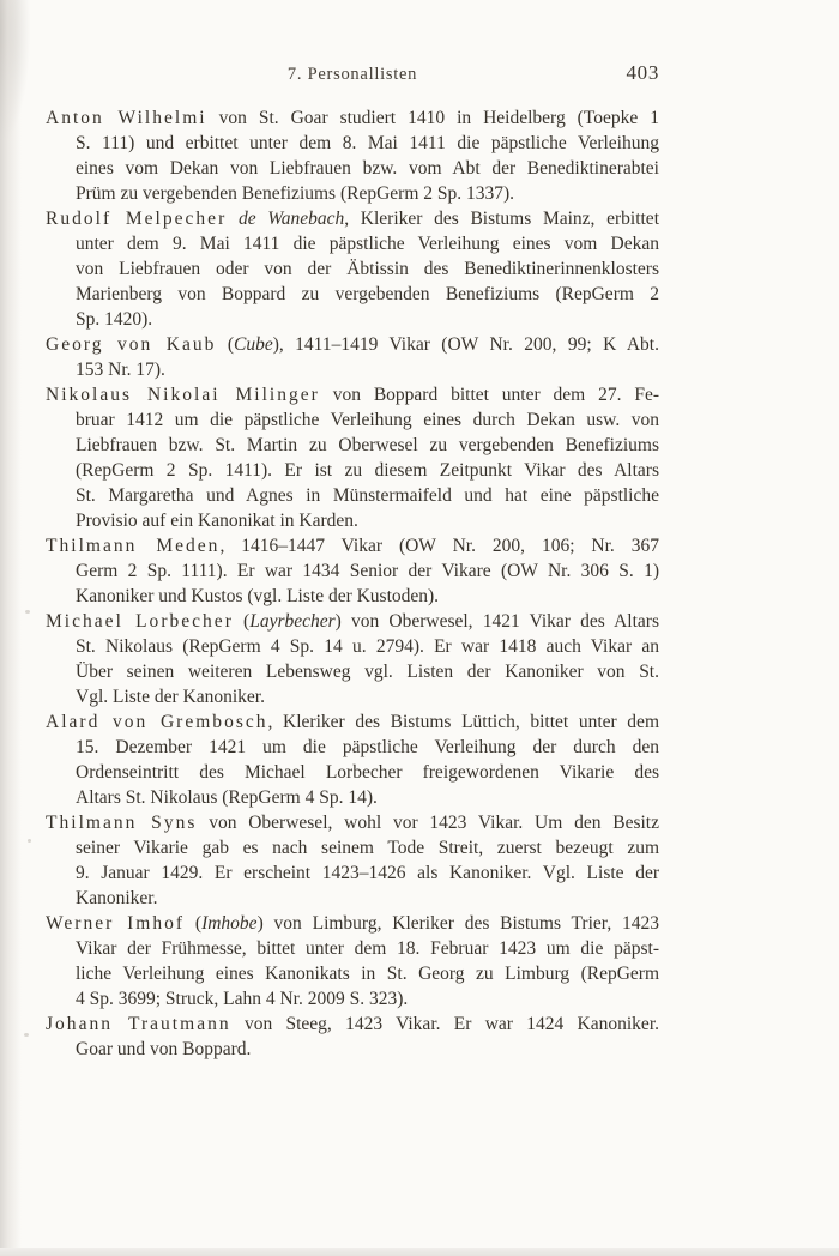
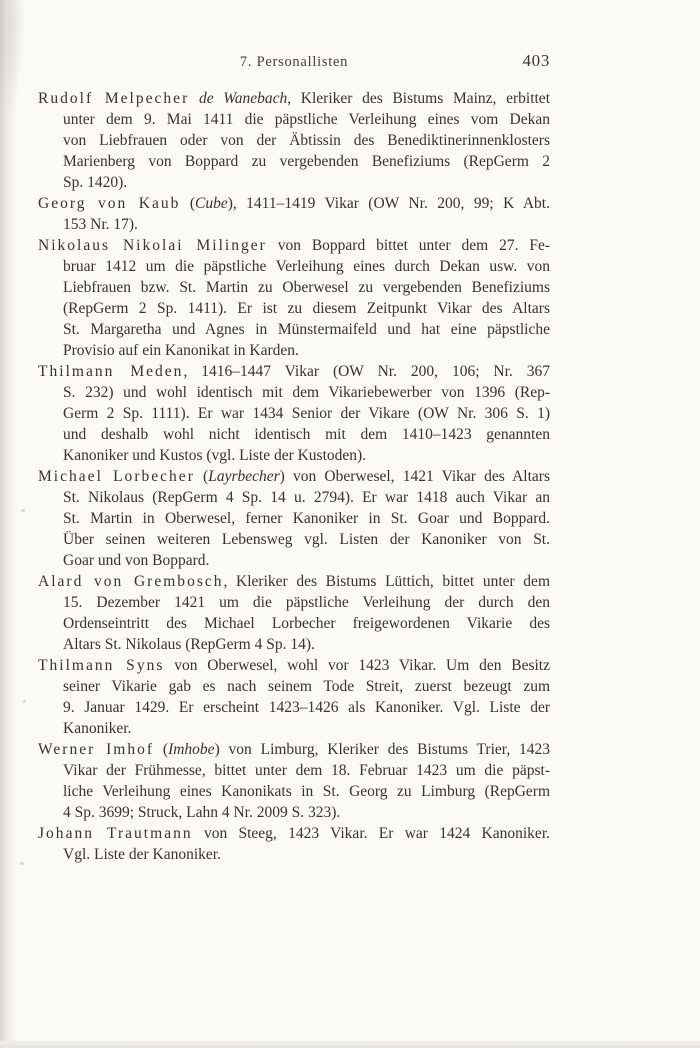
  7. Personallisten
  403
- Anton Wilhelmi von St. Goar studiert 1410 in Heidelberg (Toepke 1
- S. 111) und erbittet unter dem 8. Mai 1411 die päpstliche Verleihung
- eines vom Dekan von Liebfrauen bzw. vom Abt der Benediktinerabtei
- Prüm zu vergebenden Benefiziums (RepGerm 2 Sp. 1337).
  Rudolf Melpecher de Wanebach, Kleriker des Bistums Mainz, erbittet
  unter dem 9. Mai 1411 die päpstliche Verleihung eines vom Dekan
  von Liebfrauen oder von der Äbtissin des Benediktinerinnenklosters
  Marienberg von Boppard zu vergebenden Benefiziums (RepGerm 2
  Sp. 1420).
  Georg von Kaub (Cube), 1411–1419 Vikar (OW Nr. 200, 99; K Abt.
  153 Nr. 17).
  Nikolaus Nikolai Milinger von Boppard bittet unter dem 27. Fe-
  bruar 1412 um die päpstliche Verleihung eines durch Dekan usw. von
  Liebfrauen bzw. St. Martin zu Oberwesel zu vergebenden Benefiziums
  (RepGerm 2 Sp. 1411). Er ist zu diesem Zeitpunkt Vikar des Altars
  St. Margaretha und Agnes in Münstermaifeld und hat eine päpstliche
  Provisio auf ein Kanonikat in Karden.
  Thilmann Meden, 1416–1447 Vikar (OW Nr. 200, 106; Nr. 367
+ S. 232) und wohl identisch mit dem Vikariebewerber von 1396 (Rep-
  Germ 2 Sp. 1111). Er war 1434 Senior der Vikare (OW Nr. 306 S. 1)
+ und deshalb wohl nicht identisch mit dem 1410–1423 genannten
  Kanoniker und Kustos (vgl. Liste der Kustoden).
  Michael Lorbecher (Layrbecher) von Oberwesel, 1421 Vikar des Altars
  St. Nikolaus (RepGerm 4 Sp. 14 u. 2794). Er war 1418 auch Vikar an
+ St. Martin in Oberwesel, ferner Kanoniker in St. Goar und Boppard.
  Über seinen weiteren Lebensweg vgl. Listen der Kanoniker von St.
- Vgl. Liste der Kanoniker.
+ Goar und von Boppard.
  Alard von Grembosch, Kleriker des Bistums Lüttich, bittet unter dem
  15. Dezember 1421 um die päpstliche Verleihung der durch den
  Ordenseintritt des Michael Lorbecher freigewordenen Vikarie des
  Altars St. Nikolaus (RepGerm 4 Sp. 14).
  Thilmann Syns von Oberwesel, wohl vor 1423 Vikar. Um den Besitz
  seiner Vikarie gab es nach seinem Tode Streit, zuerst bezeugt zum
  9. Januar 1429. Er erscheint 1423–1426 als Kanoniker. Vgl. Liste der
  Kanoniker.
  Werner Imhof (Imhobe) von Limburg, Kleriker des Bistums Trier, 1423
  Vikar der Frühmesse, bittet unter dem 18. Februar 1423 um die päpst-
  liche Verleihung eines Kanonikats in St. Georg zu Limburg (RepGerm
  4 Sp. 3699; Struck, Lahn 4 Nr. 2009 S. 323).
  Johann Trautmann von Steeg, 1423 Vikar. Er war 1424 Kanoniker.
- Goar und von Boppard.
+ Vgl. Liste der Kanoniker.
